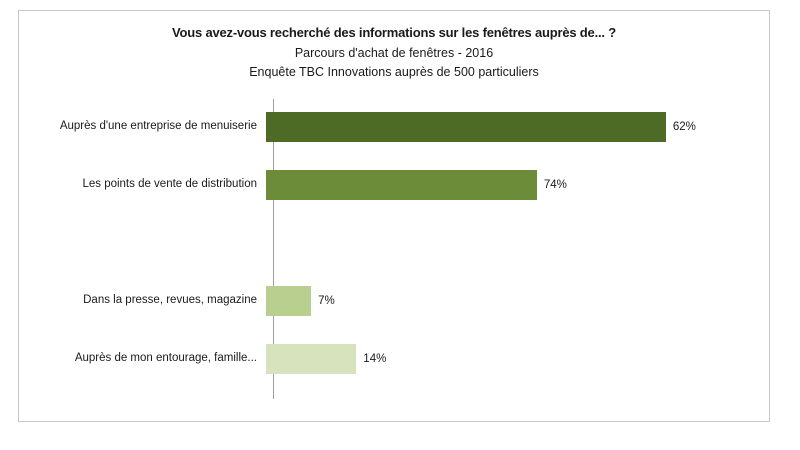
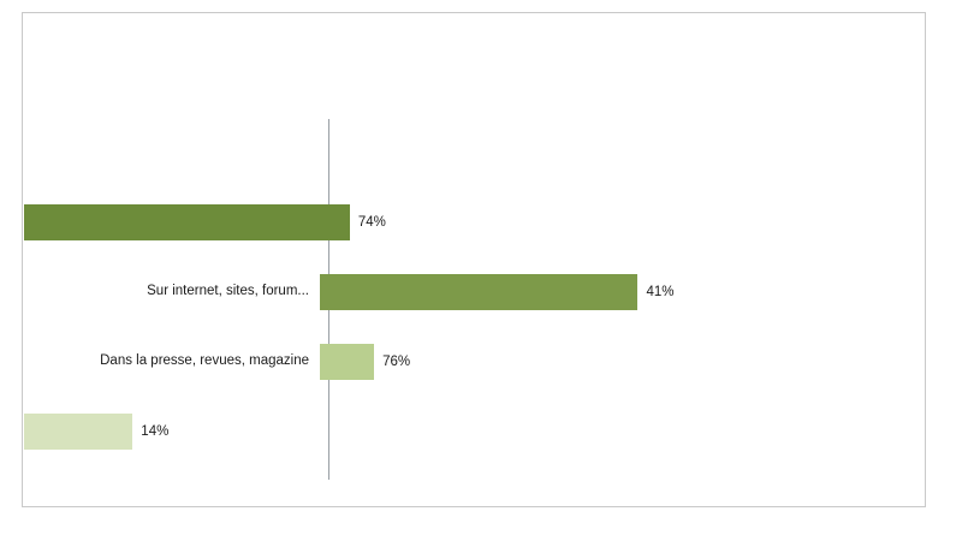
- Vous avez-vous recherché des informations sur les fenêtres auprès de... ?
- Parcours d'achat de fenêtres - 2016
- Enquête TBC Innovations auprès de 500 particuliers
- Auprès d'une entreprise de menuiserie
- 62%
- Les points de vente de distribution
  74%
+ Sur internet, sites, forum...
+ 41%
  Dans la presse, revues, magazine
- 7%
+ 76%
- Auprès de mon entourage, famille...
  14%
